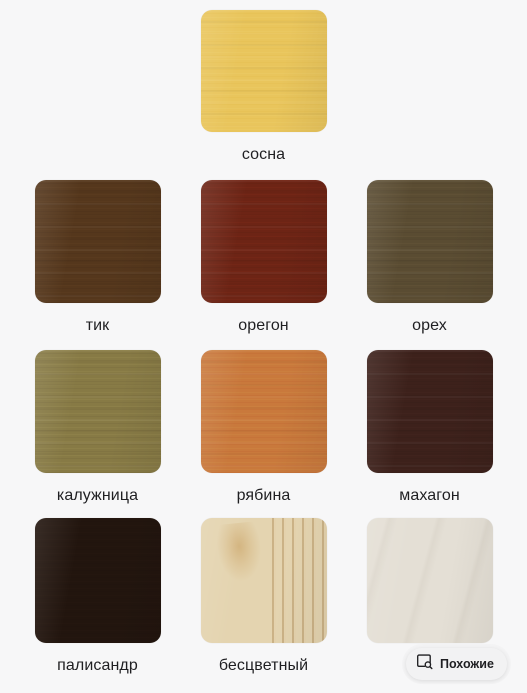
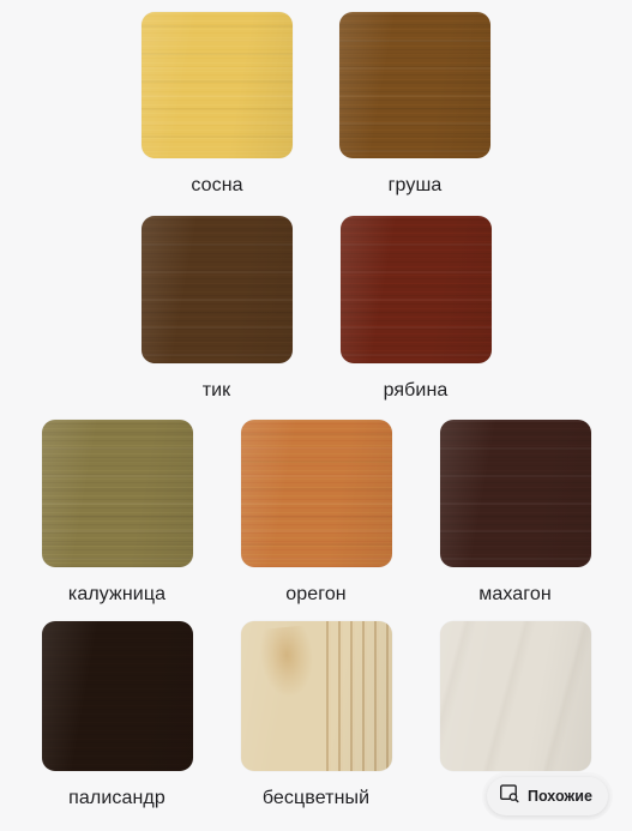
  сосна
+ груша
  тик
- орегон
+ рябина
- орех
  калужница
- рябина
+ орегон
  махагон
  палисандр
  бесцветный
  Похожие
